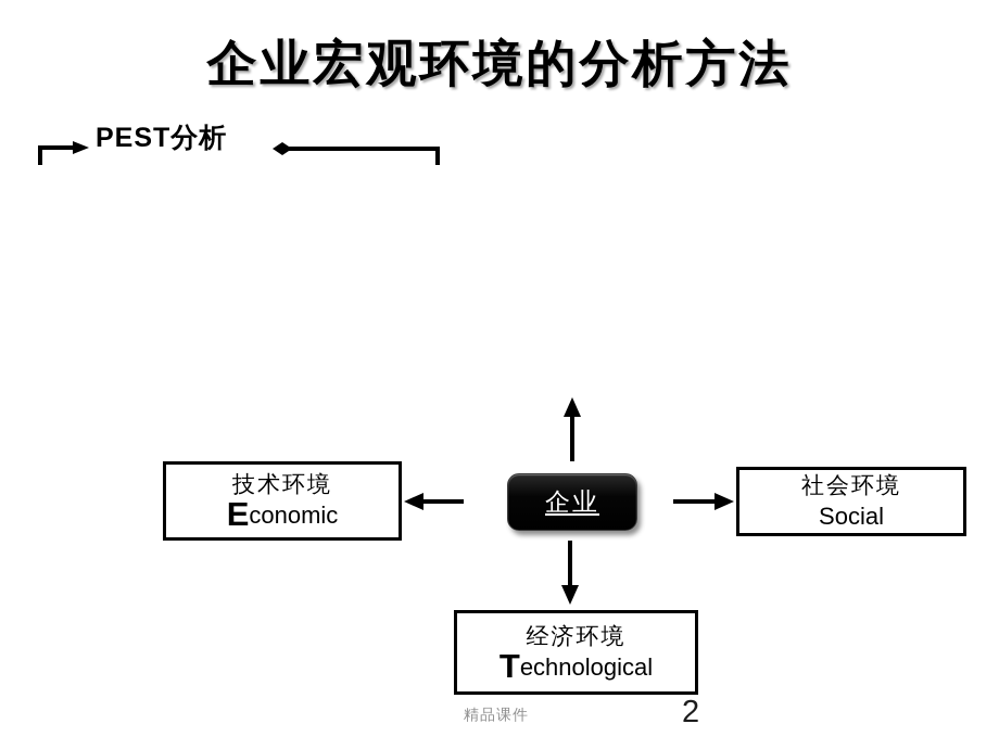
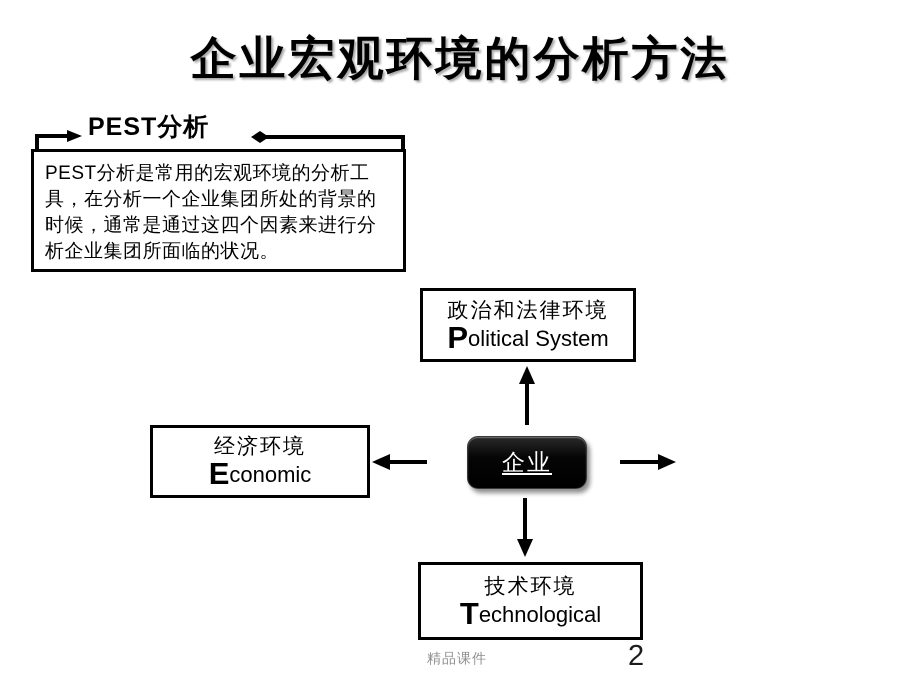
  企业宏观环境的分析方法
  PEST分析
+ PEST分析是常用的宏观环境的分析工具，在分析一个企业集团所处的背景的时候，通常是通过这四个因素来进行分析企业集团所面临的状况。
+ 政治和法律环境
+ Political System
- 技术环境
+ 经济环境
  Economic
- 社会环境
- Social
- 经济环境
+ 技术环境
  Technological
  企业
  精品课件
  2
